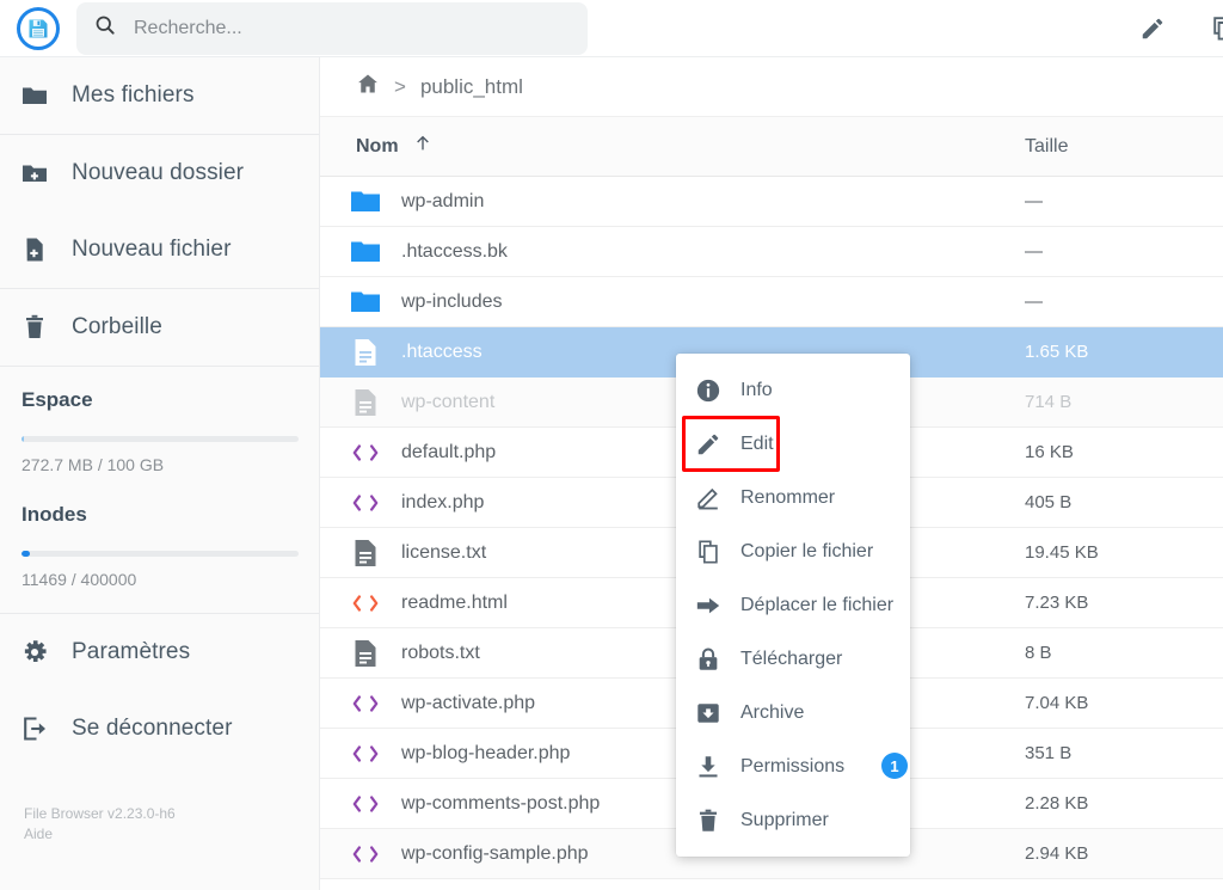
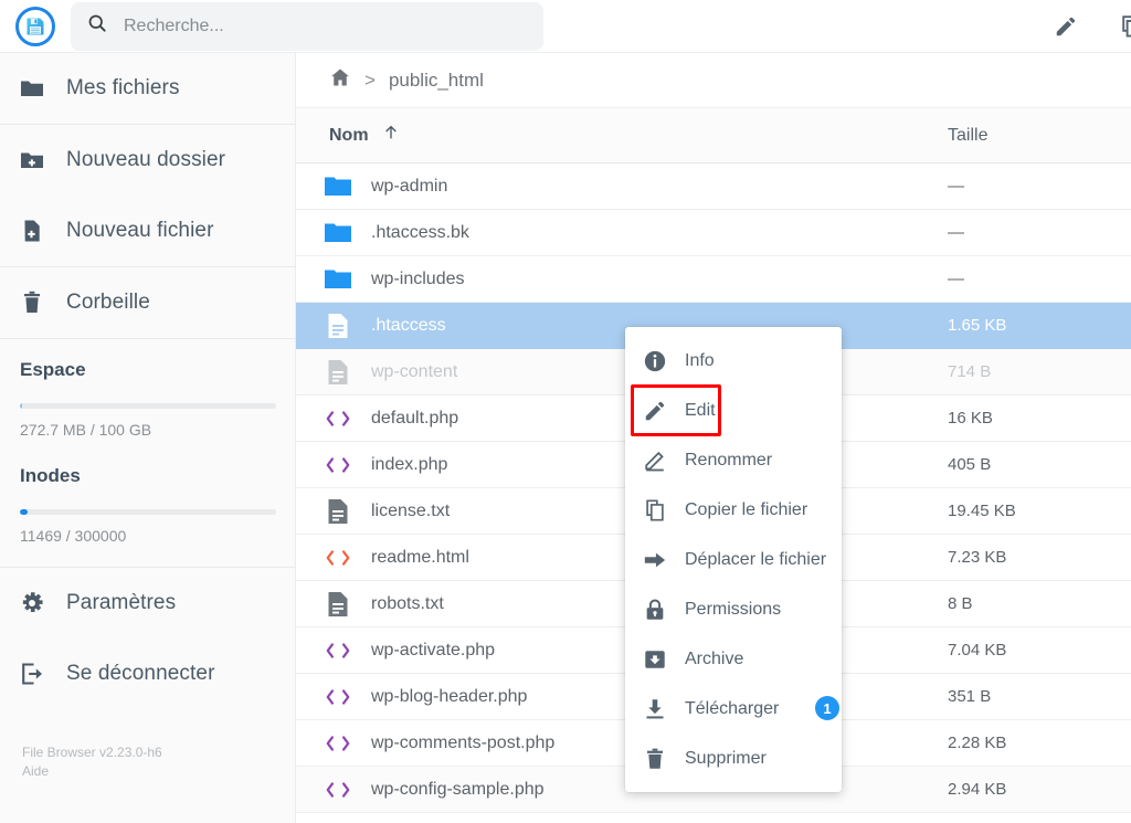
  Recherche...
  Mes fichiers
  Nouveau dossier
  Nouveau fichier
  Corbeille
  Espace
  272.7 MB / 100 GB
  Inodes
- 11469 / 400000
+ 11469 / 300000
  Paramètres
  Se déconnecter
  File Browser v2.23.0-h6
  Aide
  >
  public_html
  Nom
  Taille
  wp-admin
  —
  .htaccess.bk
  —
  wp-includes
  —
  .htaccess
  1.65 KB
  wp-content
  714 B
  default.php
  16 KB
  index.php
  405 B
  license.txt
  19.45 KB
  readme.html
  7.23 KB
  robots.txt
  8 B
  wp-activate.php
  7.04 KB
  wp-blog-header.php
  351 B
  wp-comments-post.php
  2.28 KB
  wp-config-sample.php
  2.94 KB
  Info
  Edit
  Renommer
  Copier le fichier
  Déplacer le fichier
- Télécharger
+ Permissions
  Archive
- Permissions
+ Télécharger
  1
  Supprimer
